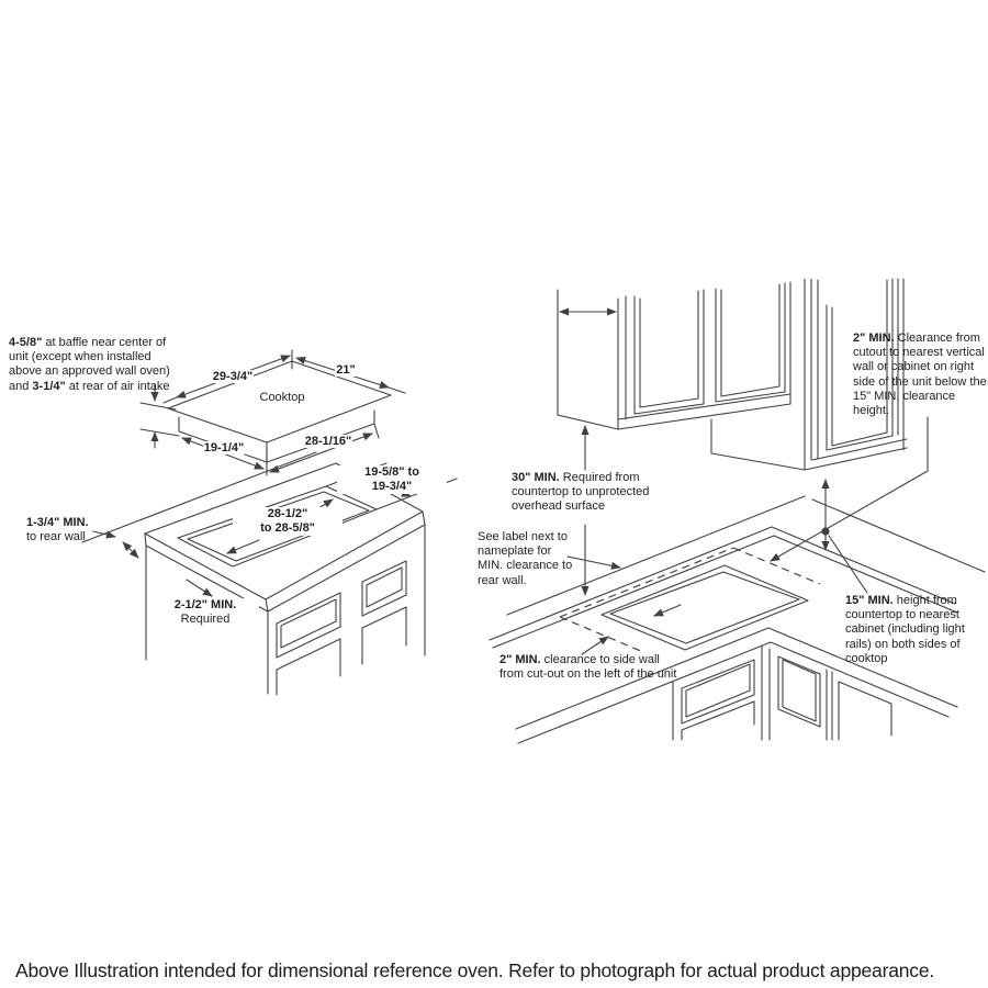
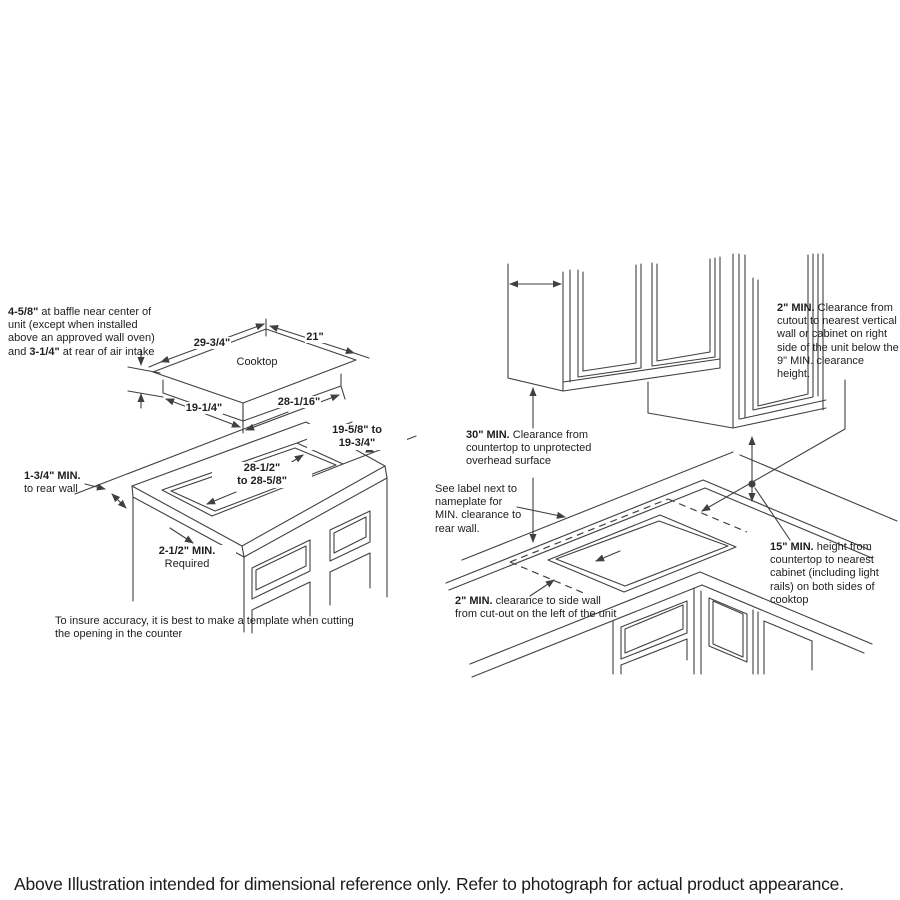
  4-5/8" at baffle near center of unit (except when installed above an approved wall oven) and 3-1/4" at rear of air intake
  29-3/4"
  21"
  Cooktop
  19-1/4"
  28-1/16"
  1-3/4" MIN.
  to rear wall
  19-5/8" to
  19-3/4"
  28-1/2"
  to 28-5/8"
  2-1/2" MIN.
  Required
+ To insure accuracy, it is best to make a template when cutting the opening in the counter
- 2" MIN. Clearance from cutout to nearest vertical wall or cabinet on right side of the unit below the 15" MIN. clearance height.
+ 2" MIN. Clearance from cutout to nearest vertical wall or cabinet on right side of the unit below the 9" MIN. clearance height.
- 30" MIN. Required from countertop to unprotected overhead surface
+ 30" MIN. Clearance from countertop to unprotected overhead surface
  See label next to nameplate for MIN. clearance to rear wall.
  2" MIN. clearance to side wall from cut-out on the left of the unit
  15" MIN. height from countertop to nearest cabinet (including light rails) on both sides of cooktop
- Above Illustration intended for dimensional reference oven. Refer to photograph for actual product appearance.
+ Above Illustration intended for dimensional reference only. Refer to photograph for actual product appearance.
